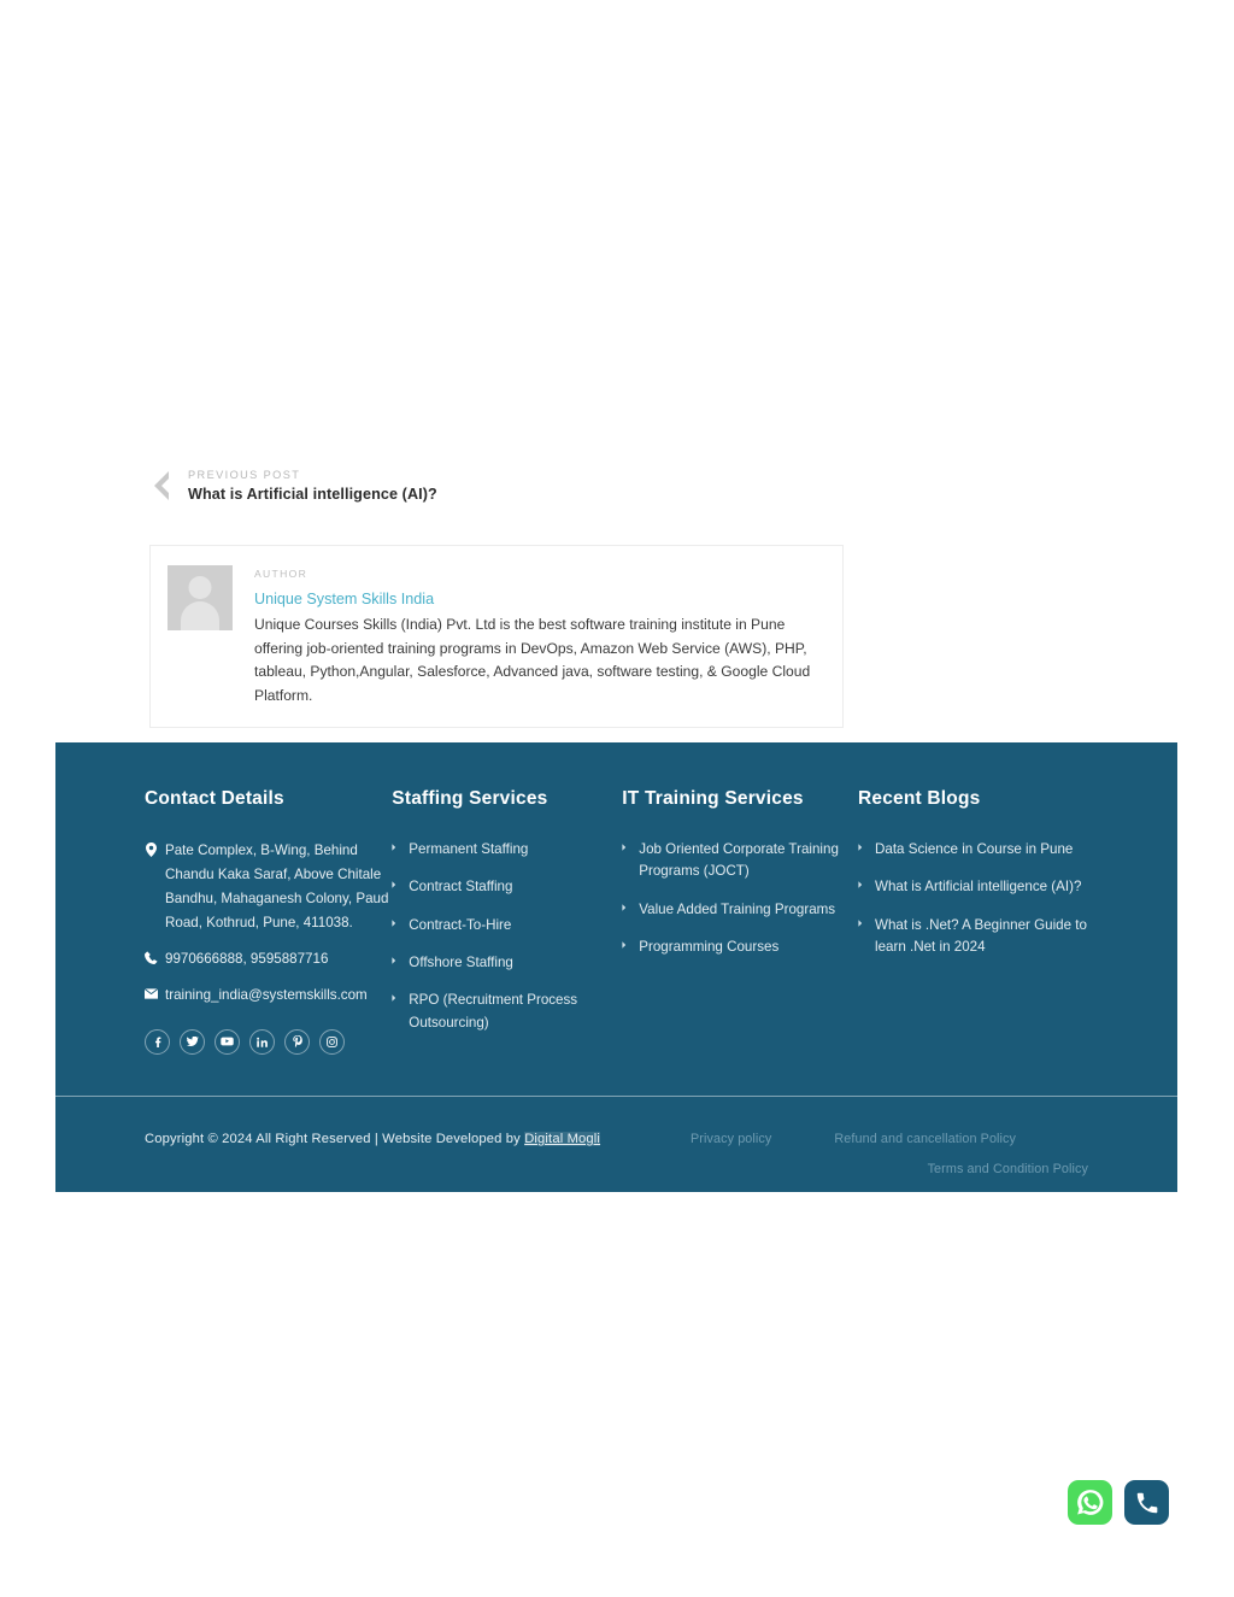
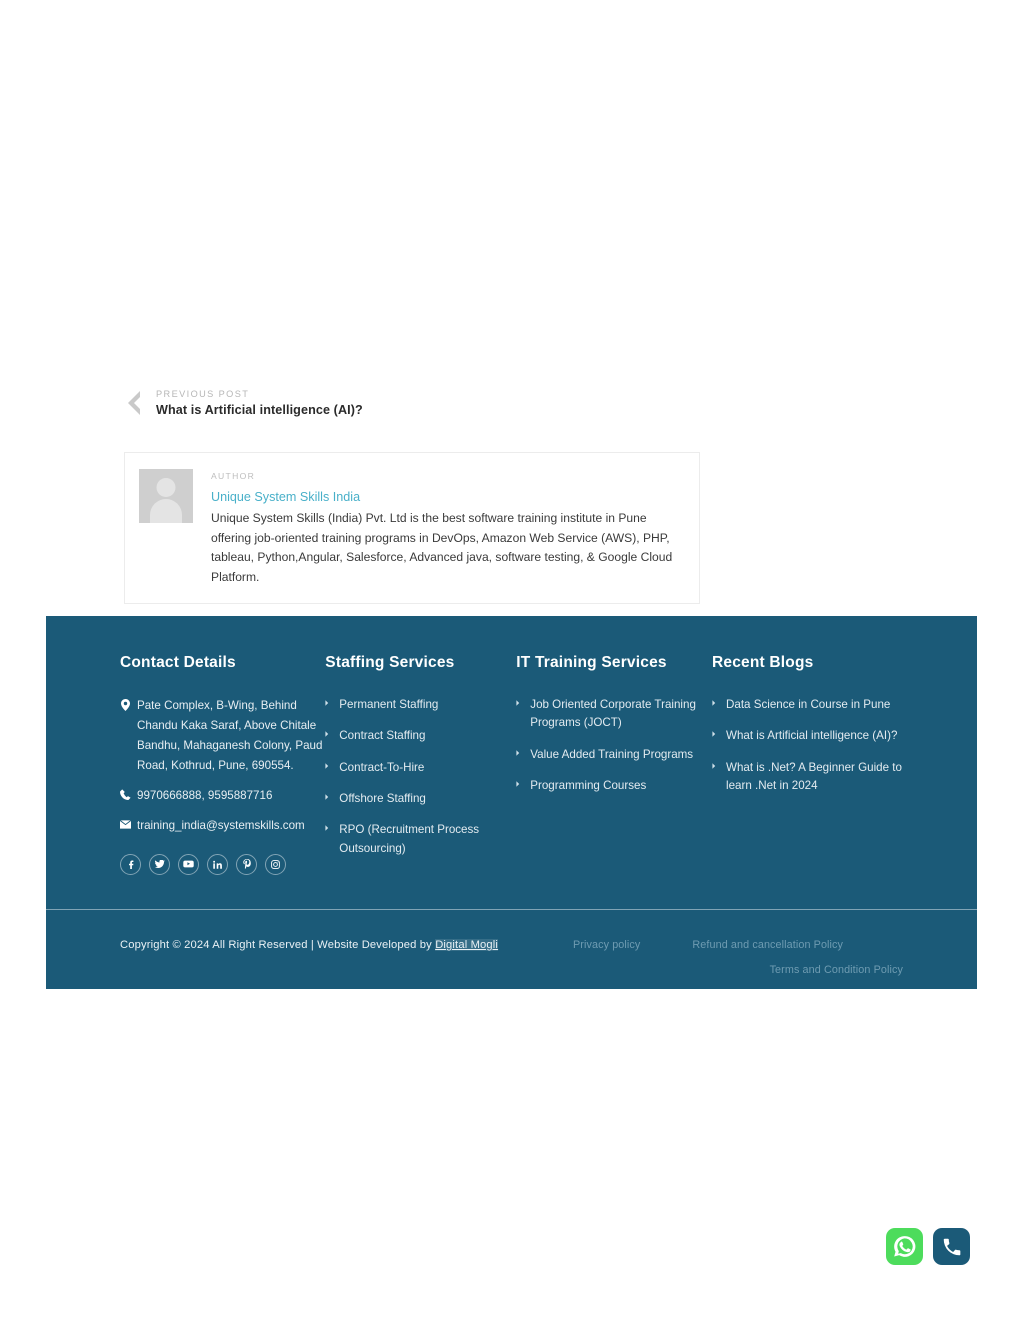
  PREVIOUS POST
  What is Artificial intelligence (AI)?
  AUTHOR
  Unique System Skills India
- Unique Courses Skills (India) Pvt. Ltd is the best software training institute in Pune offering job-oriented training programs in DevOps, Amazon Web Service (AWS), PHP, tableau, Python,Angular, Salesforce, Advanced java, software testing, & Google Cloud Platform.
+ Unique System Skills (India) Pvt. Ltd is the best software training institute in Pune offering job-oriented training programs in DevOps, Amazon Web Service (AWS), PHP, tableau, Python,Angular, Salesforce, Advanced java, software testing, & Google Cloud Platform.
  Contact Details
- Pate Complex, B-Wing, Behind Chandu Kaka Saraf, Above Chitale Bandhu, Mahaganesh Colony, Paud Road, Kothrud, Pune, 411038.
+ Pate Complex, B-Wing, Behind Chandu Kaka Saraf, Above Chitale Bandhu, Mahaganesh Colony, Paud Road, Kothrud, Pune, 690554.
  9970666888, 9595887716
  training_india@systemskills.com
  Staffing Services
  Permanent Staffing
  Contract Staffing
  Contract-To-Hire
  Offshore Staffing
  RPO (Recruitment Process Outsourcing)
  IT Training Services
  Job Oriented Corporate Training Programs (JOCT)
  Value Added Training Programs
  Programming Courses
  Recent Blogs
  Data Science in Course in Pune
  What is Artificial intelligence (AI)?
  What is .Net? A Beginner Guide to learn .Net in 2024
  Copyright © 2024 All Right Reserved | Website Developed by Digital Mogli
  Privacy policy
  Refund and cancellation Policy
  Terms and Condition Policy
